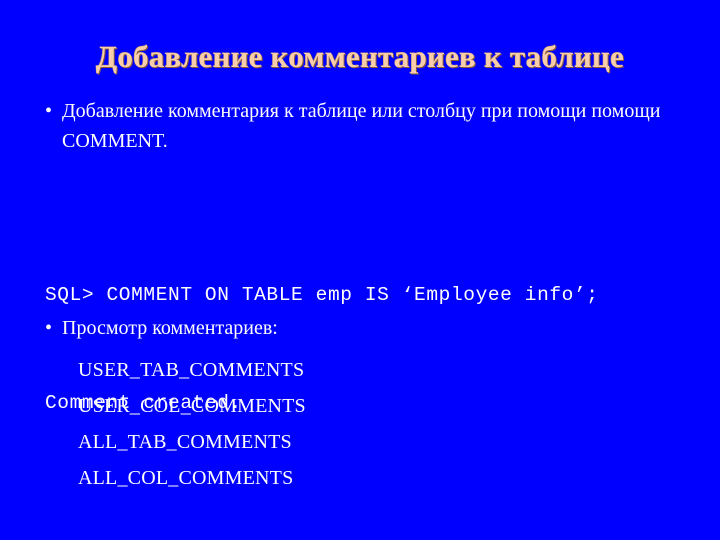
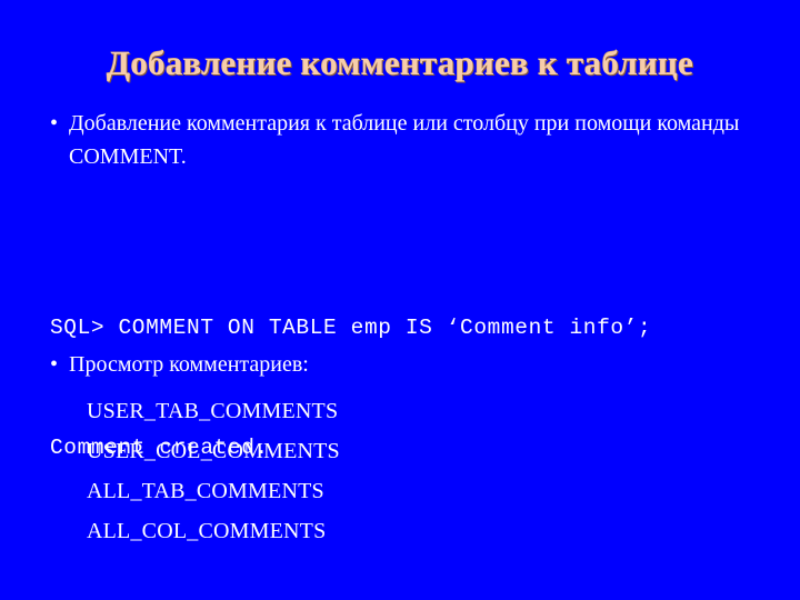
  Добавление комментариев к таблице
  •
- Добавление комментария к таблице или столбцу при помощи помощи COMMENT.
+ Добавление комментария к таблице или столбцу при помощи команды COMMENT.
- SQL> COMMENT ON TABLE emp IS ‘Employee info’;
+ SQL> COMMENT ON TABLE emp IS ‘Comment info’;
  Comment created.
  •
  Просмотр комментариев:
  USER_TAB_COMMENTS
  USER_COL_COMMENTS
  ALL_TAB_COMMENTS
  ALL_COL_COMMENTS
